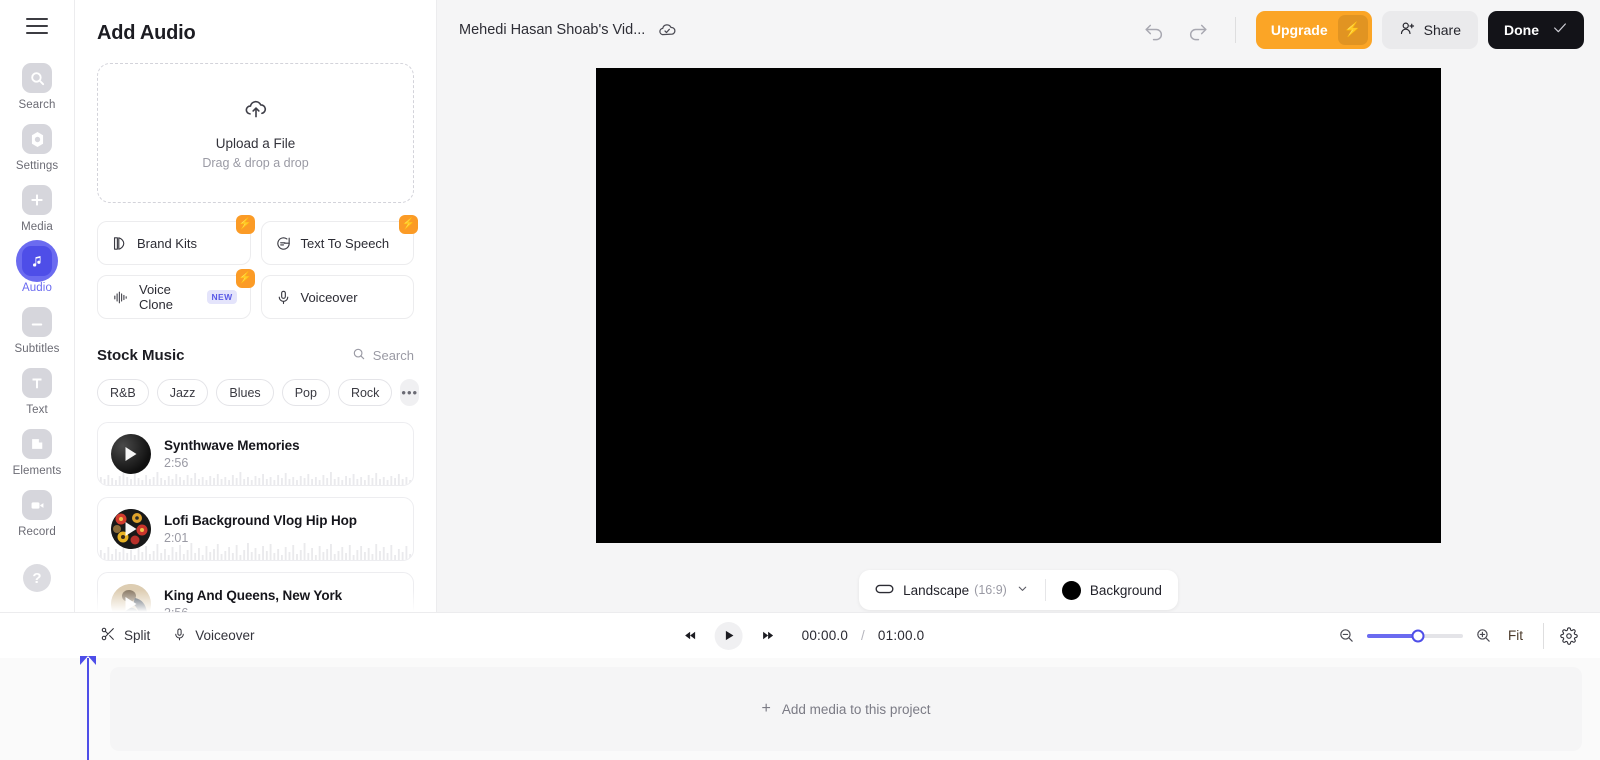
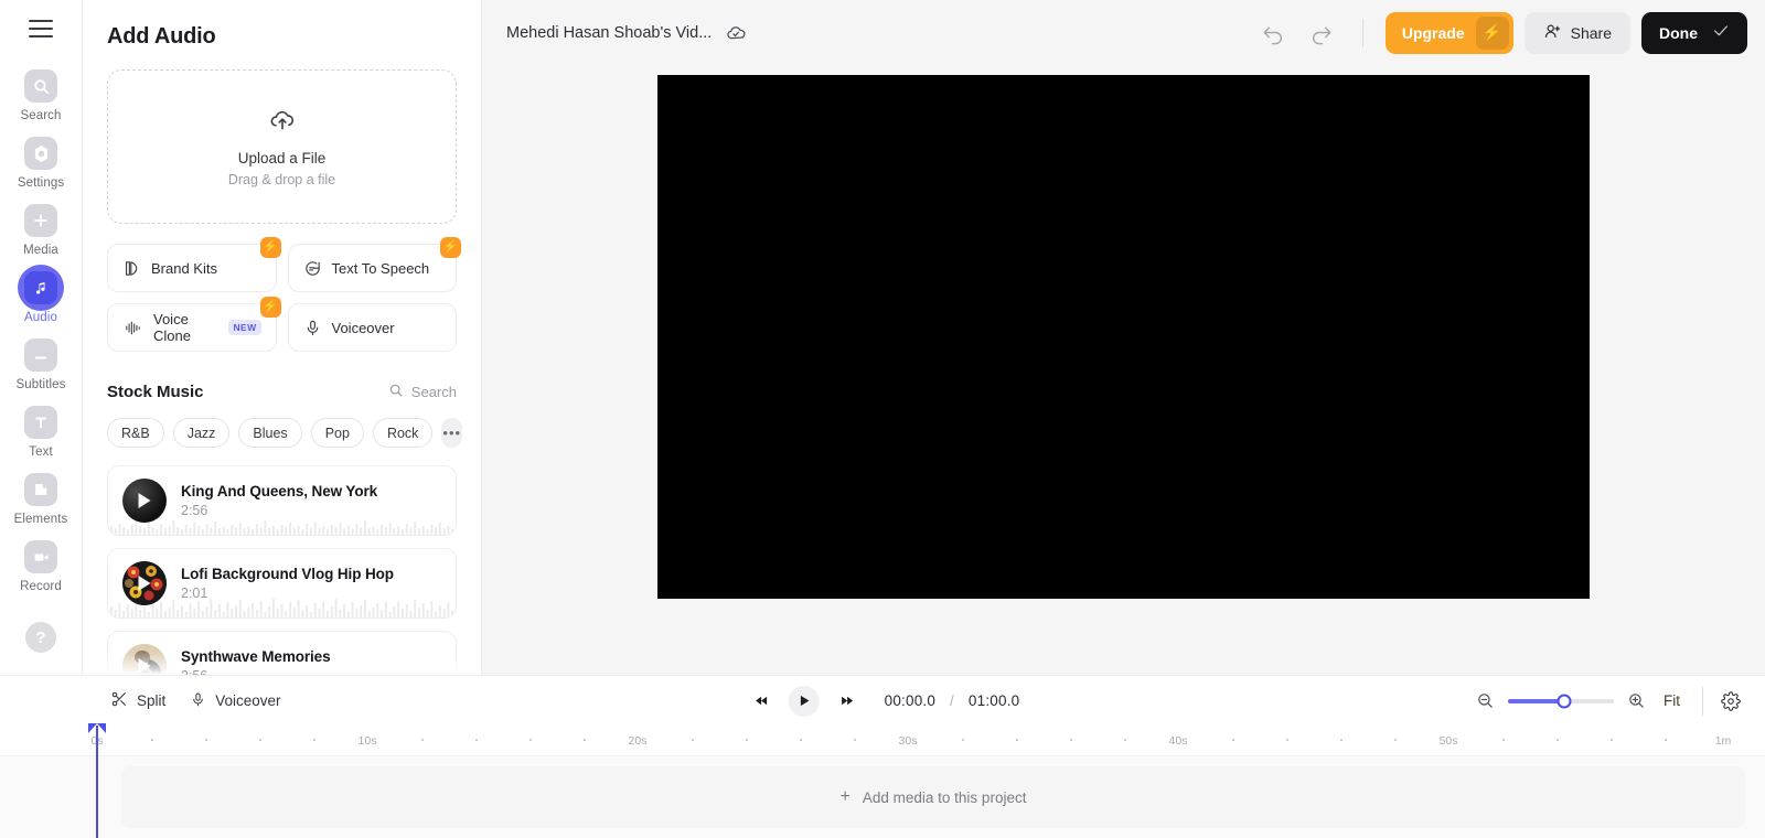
  Search
  Settings
  Media
  Audio
  Subtitles
  Text
  Elements
  Record
  ?
  Add Audio
  Upload a File
- Drag & drop a drop
+ Drag & drop a file
  Brand Kits
  ⚡
  Text To Speech
  ⚡
  Voice Clone
  NEW
  ⚡
  Voiceover
  Stock Music
  Search
  R&B
  Jazz
  Blues
  Pop
  Rock
  •••
- Synthwave Memories
+ King And Queens, New York
  2:56
  Lofi Background Vlog Hip Hop
  2:01
- King And Queens, New York
+ Synthwave Memories
  Mehedi Hasan Shoab's Vid...
  Upgrade
  ⚡
  Share
  Done
- Landscape
- (16:9)
- Background
  Split
  Voiceover
  00:00.0 / 01:00.0
  Fit
+ 0s
+ 10s
+ 20s
+ 30s
+ 40s
+ 50s
+ 1m
  +
  Add media to this project
